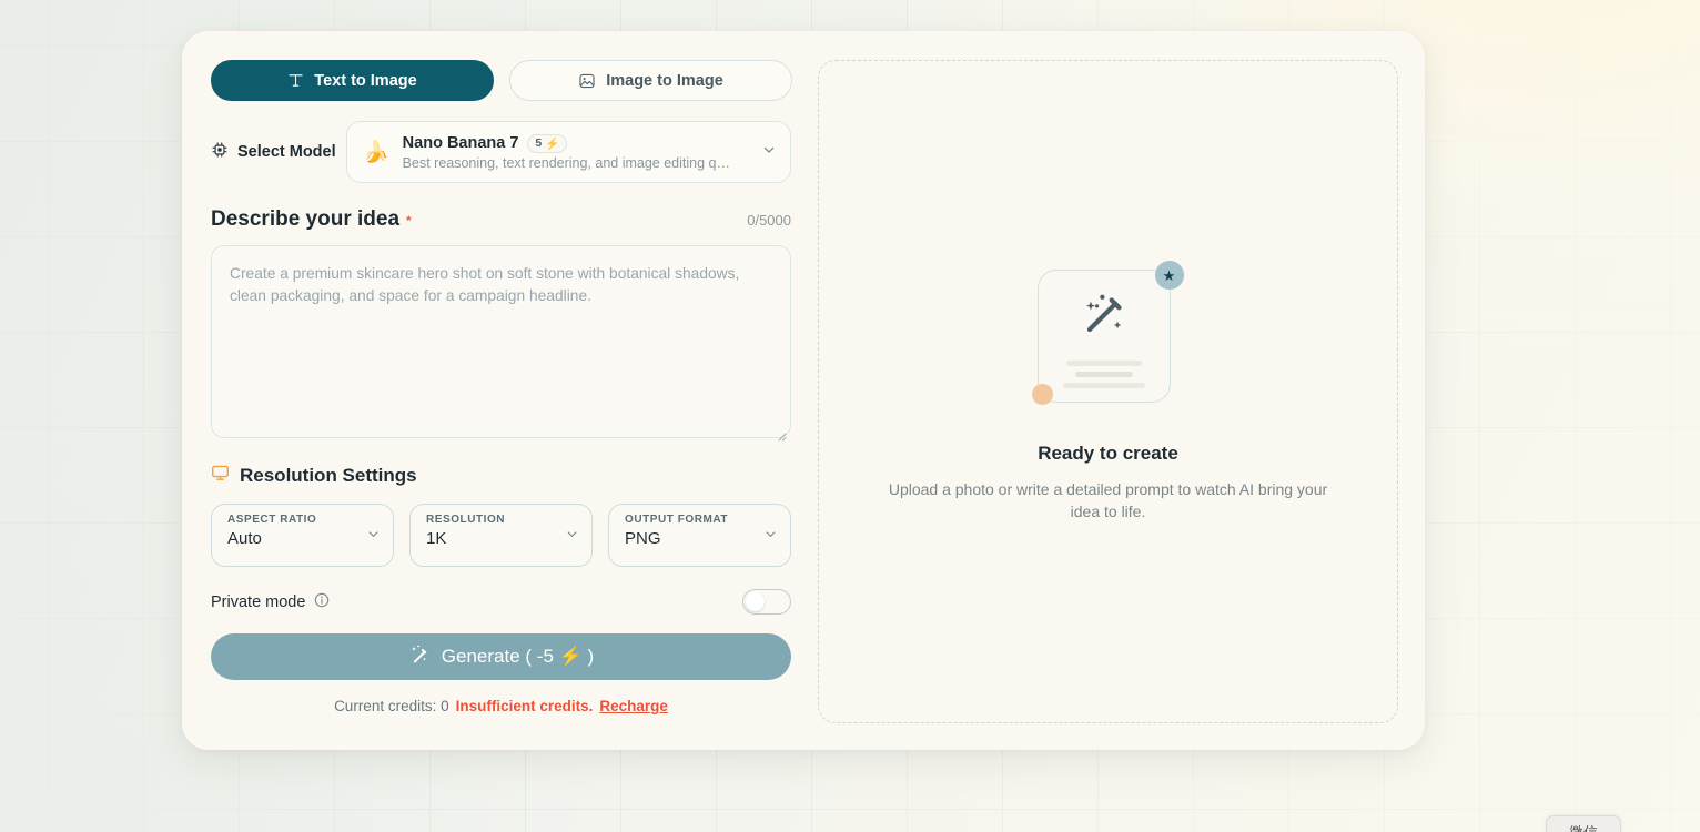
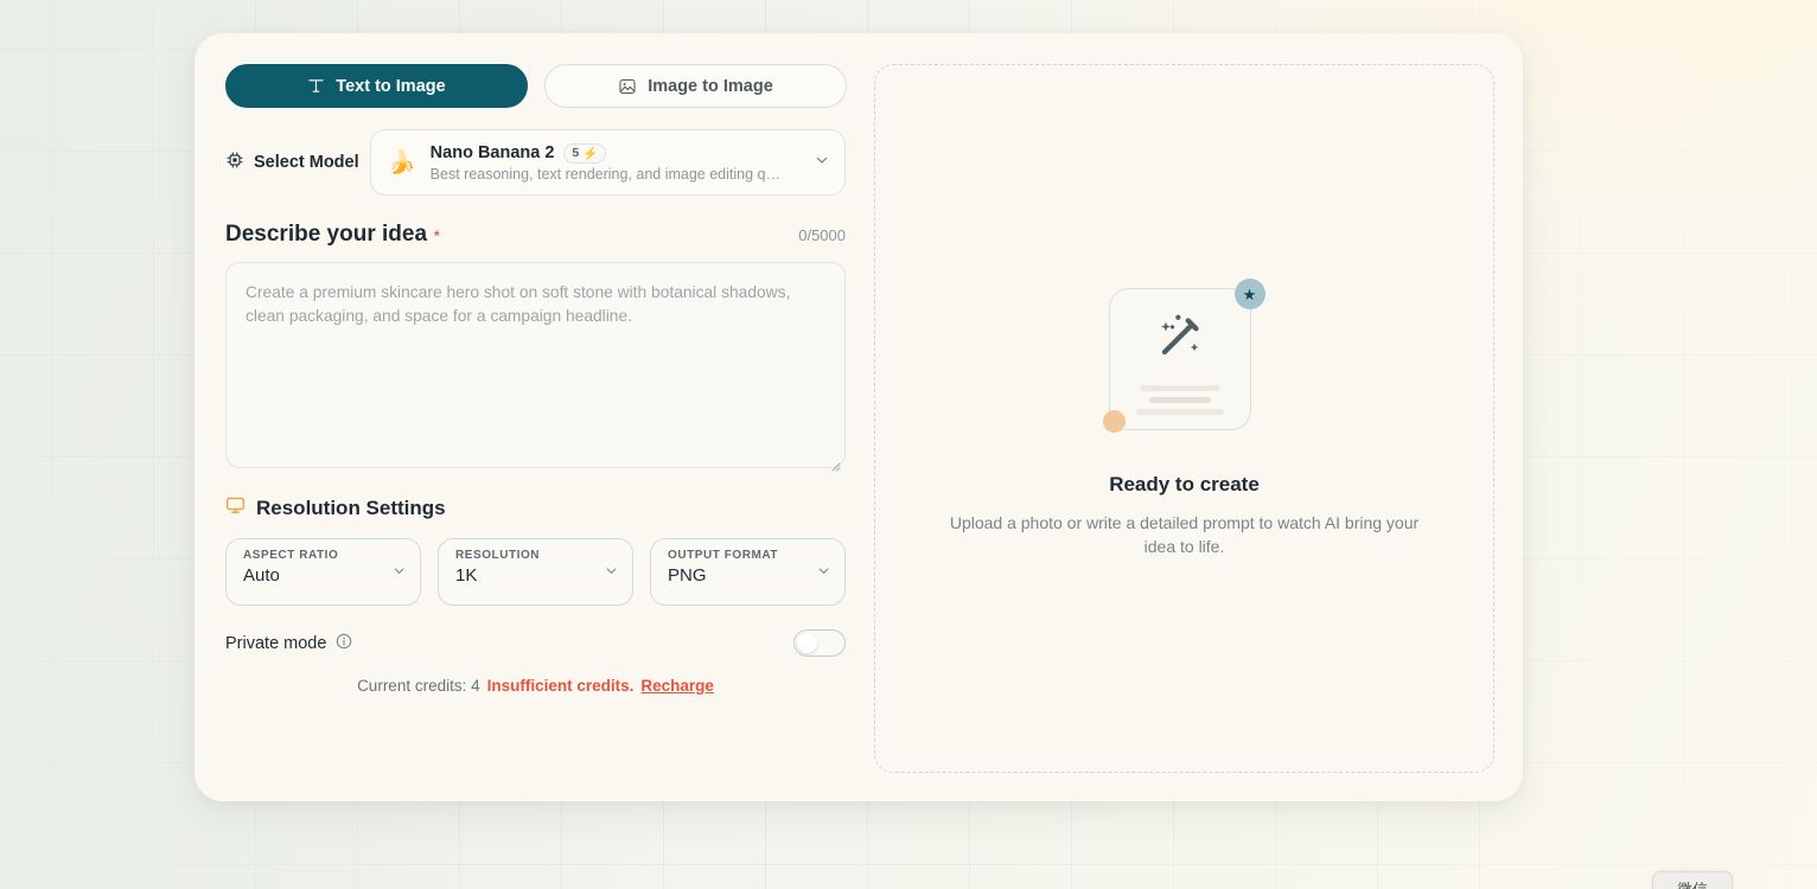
  Text to Image
  Image to Image
  Select Model
  🍌
- Nano Banana 7
+ Nano Banana 2
  5
  ⚡
  Best reasoning, text rendering, and image editing q…
  Describe your idea
  *
  0/5000
  Resolution Settings
  ASPECT RATIO
  Auto
  RESOLUTION
  1K
  OUTPUT FORMAT
  PNG
  Private mode
- Generate ( -5 ⚡ )
- Current credits: 0
+ Current credits: 4
  Insufficient credits.
  Recharge
  ★
  Ready to create
  Upload a photo or write a detailed prompt to watch AI bring your idea to life.
